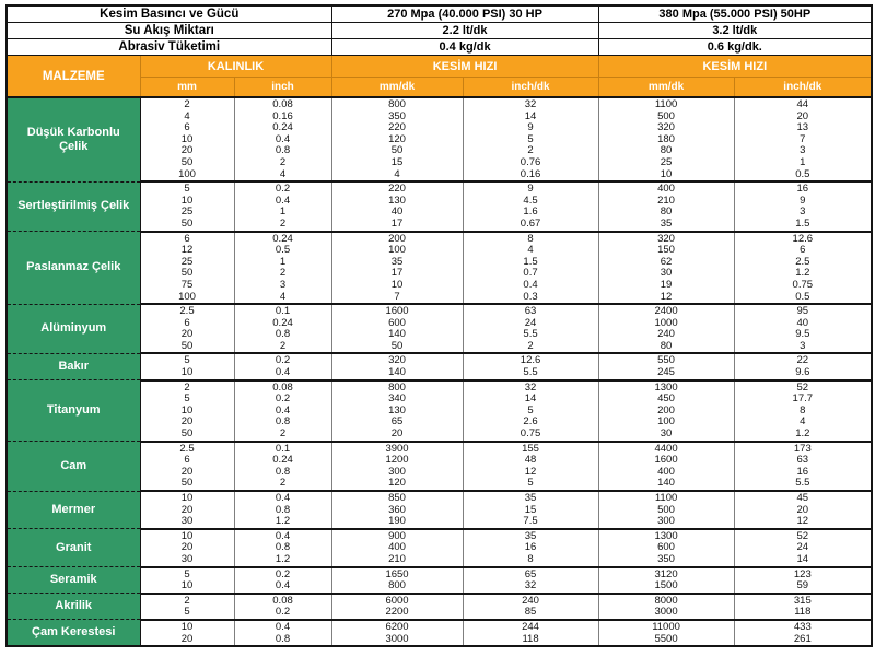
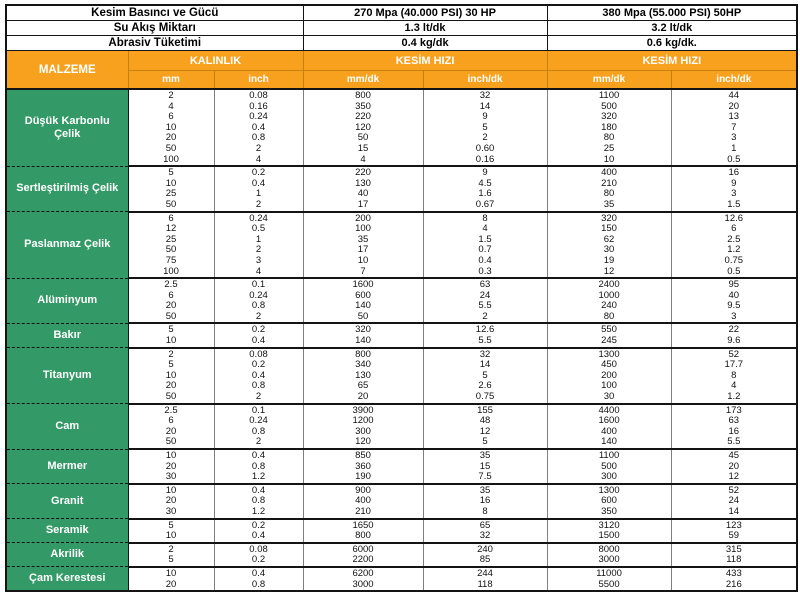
  Kesim Basıncı ve Gücü	270 Mpa (40.000 PSI) 30 HP	380 Mpa (55.000 PSI) 50HP
- Su Akış Miktarı	2.2 lt/dk	3.2 lt/dk
+ Su Akış Miktarı	1.3 lt/dk	3.2 lt/dk
  Abrasiv Tüketimi	0.4 kg/dk	0.6 kg/dk.
  MALZEME	KALINLIK	KESİM HIZI	KESİM HIZI
  mm	inch	mm/dk	inch/dk	mm/dk	inch/dk
- Düşük Karbonlu Çelik	246102050100	0.080.160.240.40.824	80035022012050154	32149520.760.16	1100500320180802510	4420137310.5
+ Düşük Karbonlu Çelik	246102050100	0.080.160.240.40.824	80035022012050154	32149520.600.16	1100500320180802510	4420137310.5
  Sertleştirilmiş Çelik	5102550	0.20.412	2201304017	94.51.60.67	4002108035	16931.5
  Paslanmaz Çelik	612255075100	0.240.51234	2001003517107	841.50.70.40.3	32015062301912	12.662.51.20.750.5
  Alüminyum	2.562050	0.10.240.82	160060014050	63245.52	2400100024080	95409.53
  Bakır	510	0.20.4	320140	12.65.5	550245	229.6
  Titanyum	25102050	0.080.20.40.82	8003401306520	321452.60.75	130045020010030	5217.7841.2
  Cam	2.562050	0.10.240.82	39001200300120	15548125	44001600400140	17363165.5
  Mermer	102030	0.40.81.2	850360190	35157.5	1100500300	452012
  Granit	102030	0.40.81.2	900400210	35168	1300600350	522414
  Seramik	510	0.20.4	1650800	6532	31201500	12359
  Akrilik	25	0.080.2	60002200	24085	80003000	315118
- Çam Kerestesi	1020	0.40.8	62003000	244118	110005500	433261
+ Çam Kerestesi	1020	0.40.8	62003000	244118	110005500	433216
